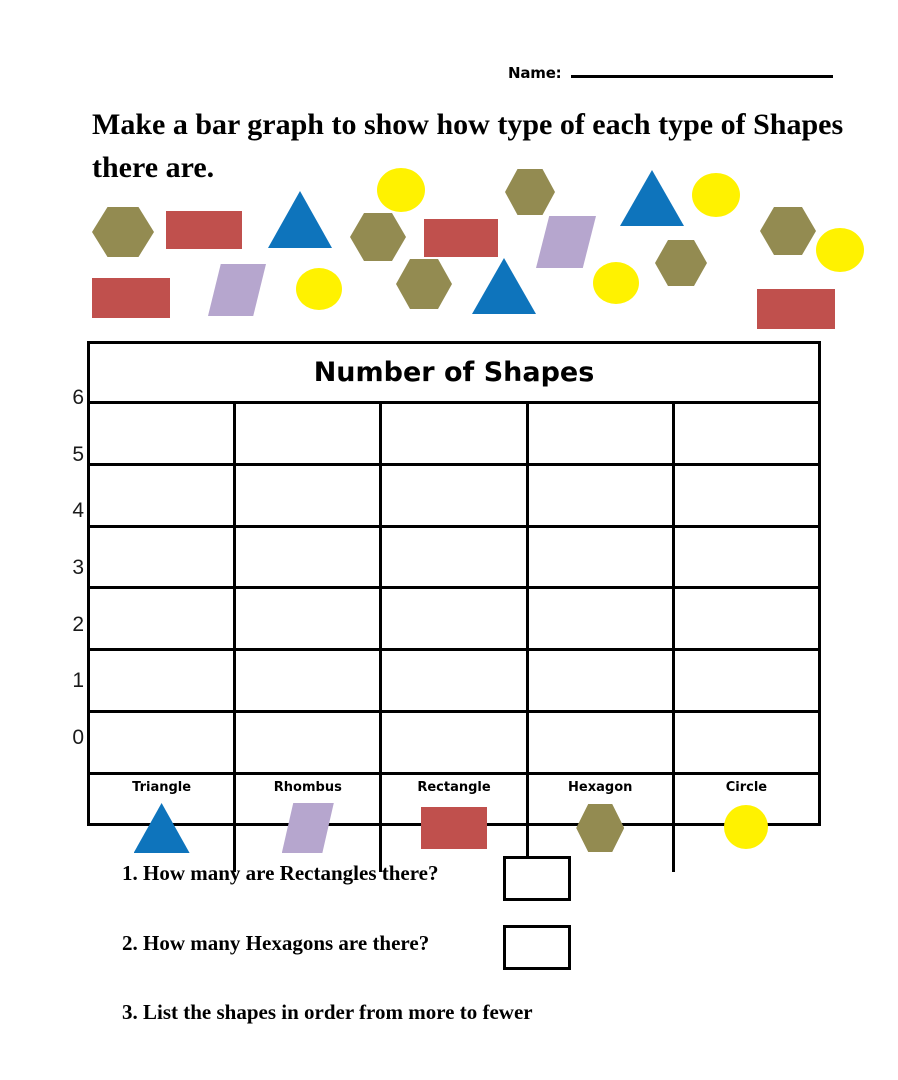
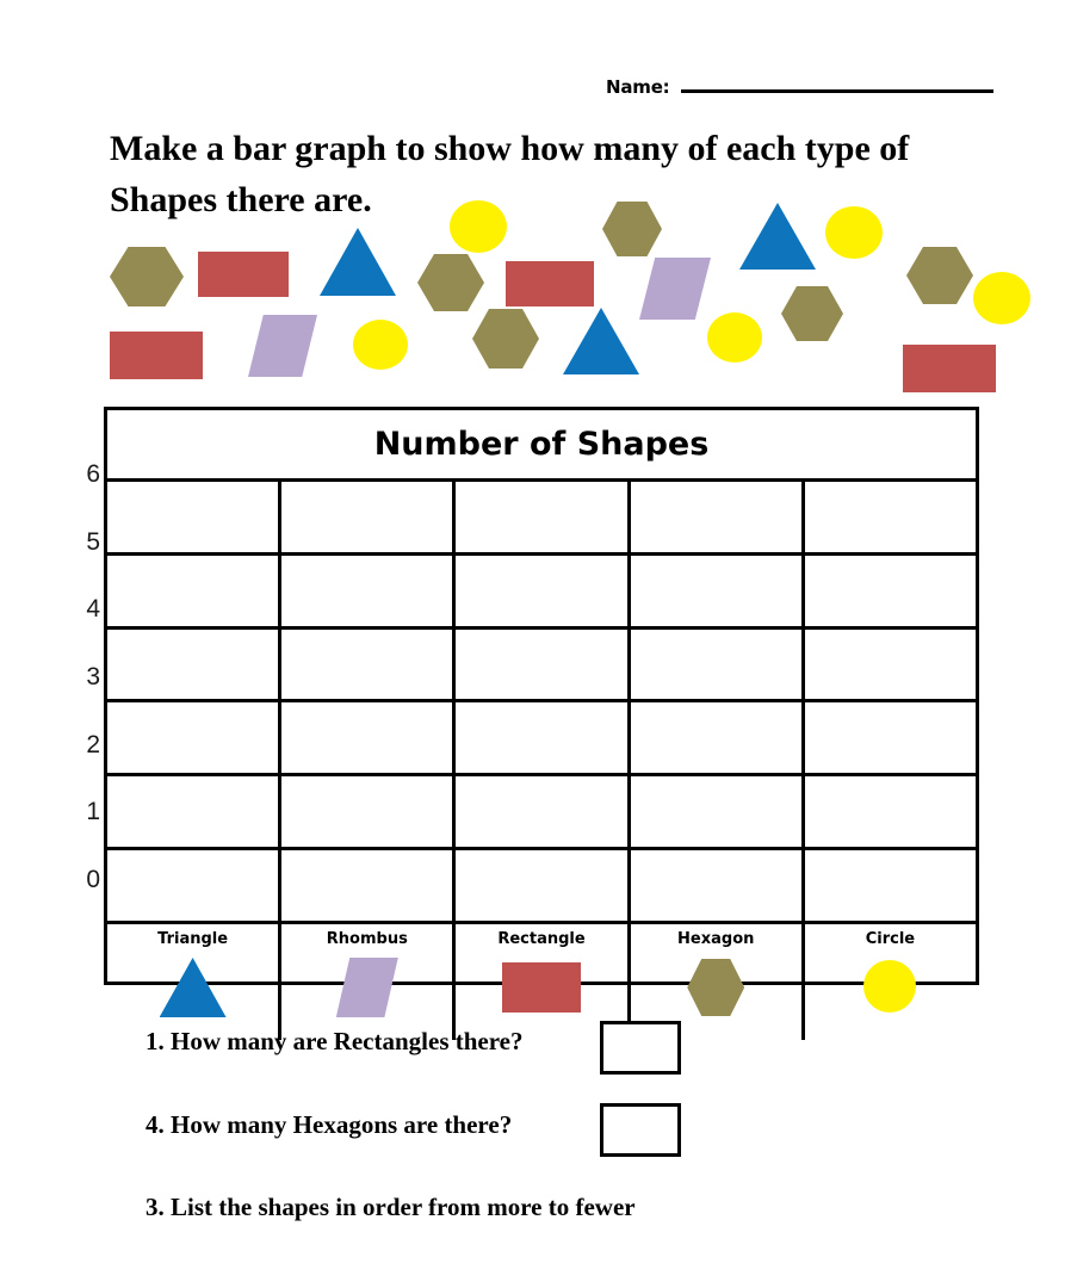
  Name:
- Make a bar graph to show how type of each type of Shapes there are.
+ Make a bar graph to show how many of each type of Shapes there are.
  6
  5
  4
  3
  2
  1
  0
  Number of Shapes
  Triangle
  Rhombus
  Rectangle
  Hexagon
  Circle
  1. How many are Rectangles there?
- 2. How many Hexagons are there?
+ 4. How many Hexagons are there?
  3. List the shapes in order from more to fewer
